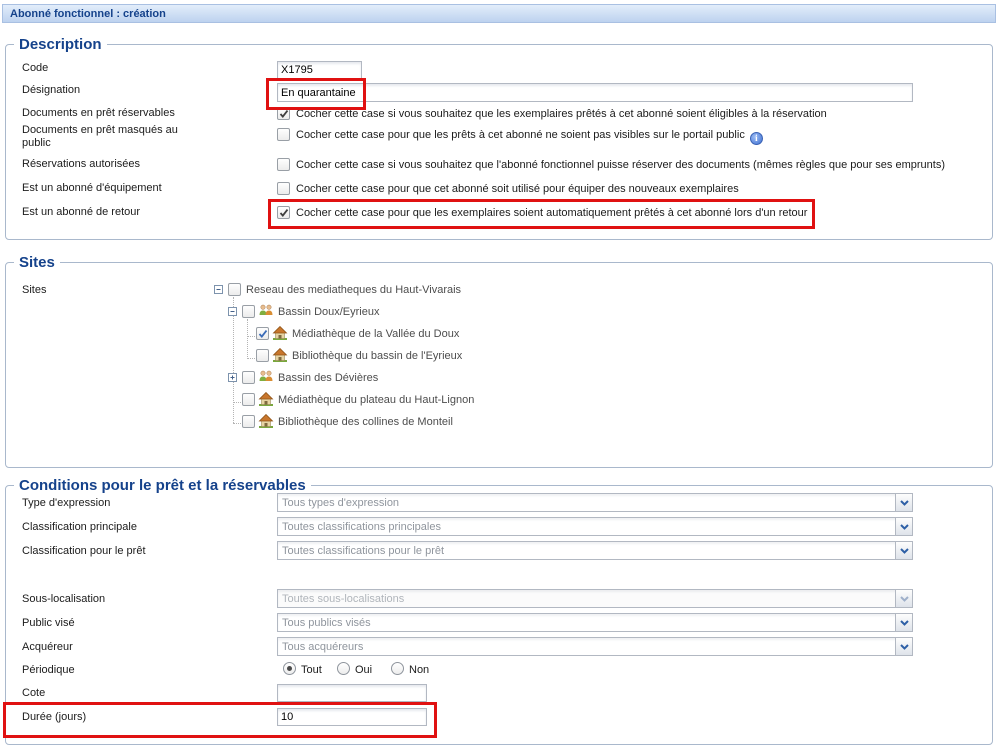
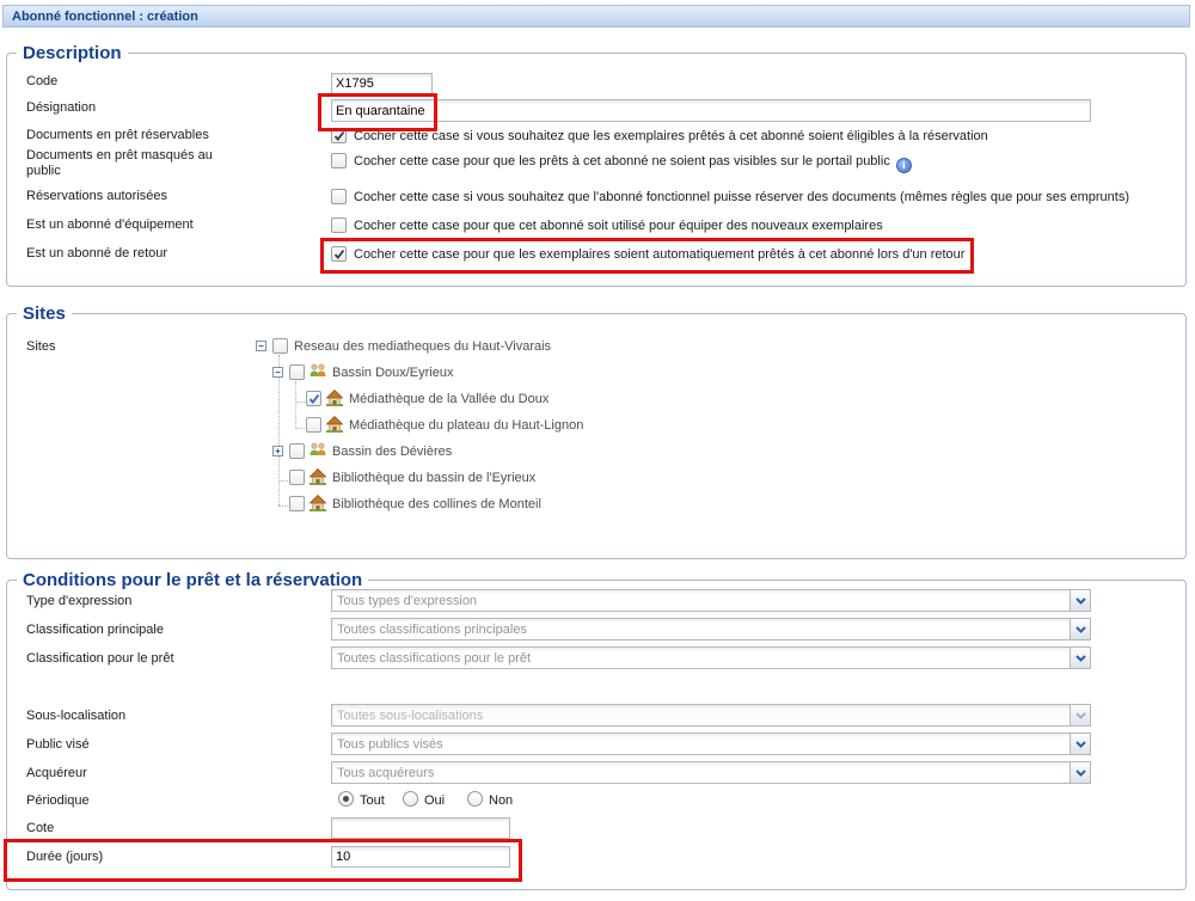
  Abonné fonctionnel : création
  Description
  Sites
- Conditions pour le prêt et la réservables
+ Conditions pour le prêt et la réservation
  Code
  X1795
  Désignation
  En quarantaine
  Documents en prêt réservables
  Cocher cette case si vous souhaitez que les exemplaires prêtés à cet abonné soient éligibles à la réservation
  Documents en prêt masqués au public
  Cocher cette case pour que les prêts à cet abonné ne soient pas visibles sur le portail public i
  Réservations autorisées
  Cocher cette case si vous souhaitez que l'abonné fonctionnel puisse réserver des documents (mêmes règles que pour ses emprunts)
  Est un abonné d'équipement
  Cocher cette case pour que cet abonné soit utilisé pour équiper des nouveaux exemplaires
  Est un abonné de retour
  Cocher cette case pour que les exemplaires soient automatiquement prêtés à cet abonné lors d'un retour
  Sites
  Reseau des mediatheques du Haut-Vivarais
  Bassin Doux/Eyrieux
  Médiathèque de la Vallée du Doux
- Bibliothèque du bassin de l'Eyrieux
+ Médiathèque du plateau du Haut-Lignon
  Bassin des Dévières
- Médiathèque du plateau du Haut-Lignon
+ Bibliothèque du bassin de l'Eyrieux
  Bibliothèque des collines de Monteil
  Type d'expression
  Tous types d'expression
  Classification principale
  Toutes classifications principales
  Classification pour le prêt
  Toutes classifications pour le prêt
  Sous-localisation
  Toutes sous-localisations
  Public visé
  Tous publics visés
  Acquéreur
  Tous acquéreurs
  Périodique
  Tout
  Oui
  Non
  Cote
  Durée (jours)
  10
